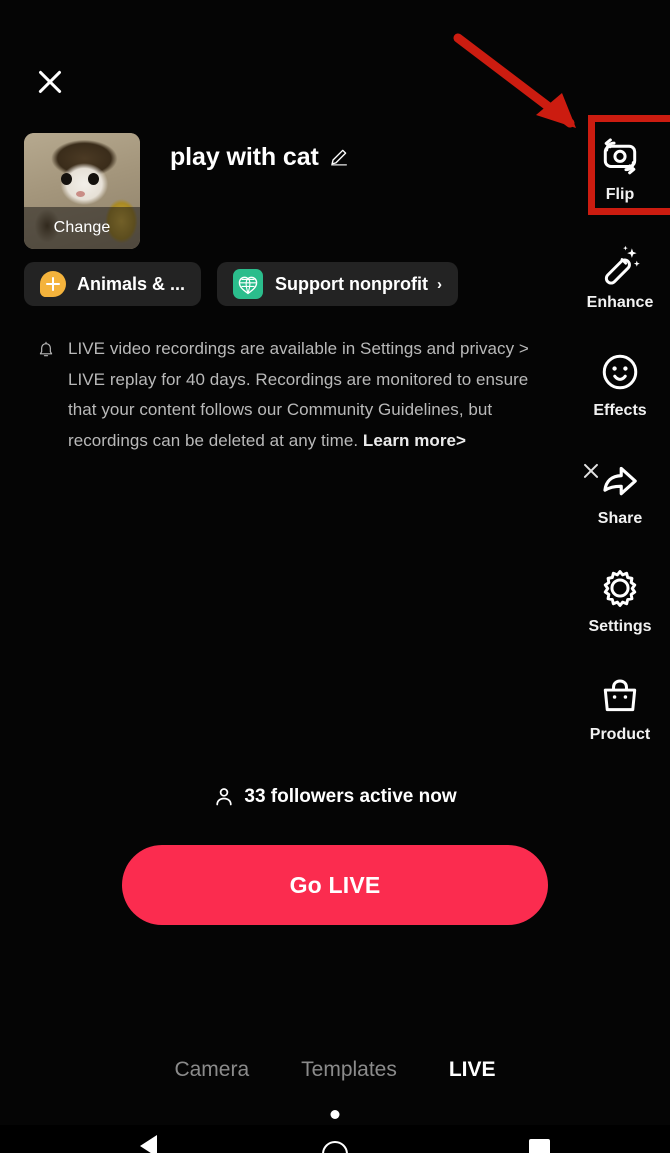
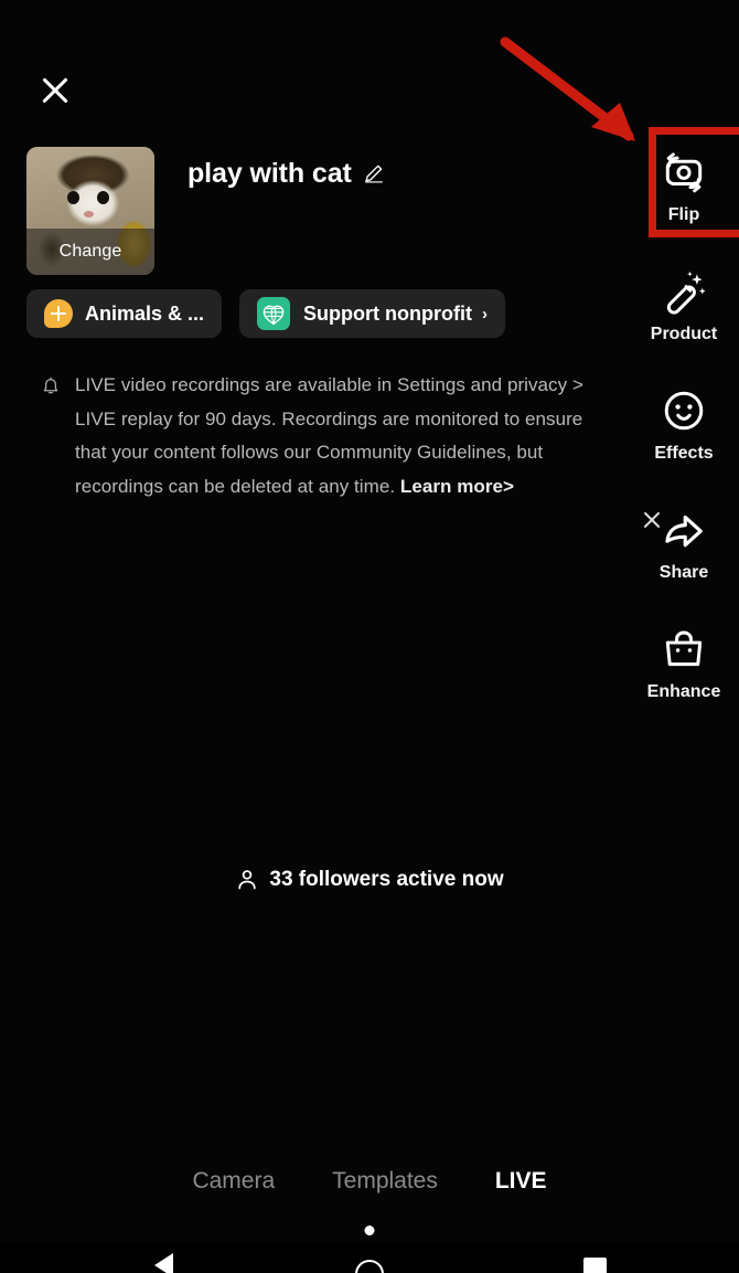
  Change
  play with cat
  Animals & ...
  Support nonprofit
  ›
- LIVE video recordings are available in Settings and privacy > LIVE replay for 40 days. Recordings are monitored to ensure that your content follows our Community Guidelines, but recordings can be deleted at any time. Learn more>
+ LIVE video recordings are available in Settings and privacy > LIVE replay for 90 days. Recordings are monitored to ensure that your content follows our Community Guidelines, but recordings can be deleted at any time. Learn more>
  Flip
- Enhance
+ Product
  Effects
  Share
- Settings
- Product
+ Enhance
  33 followers active now
- Go LIVE
  Camera
  Templates
  LIVE
